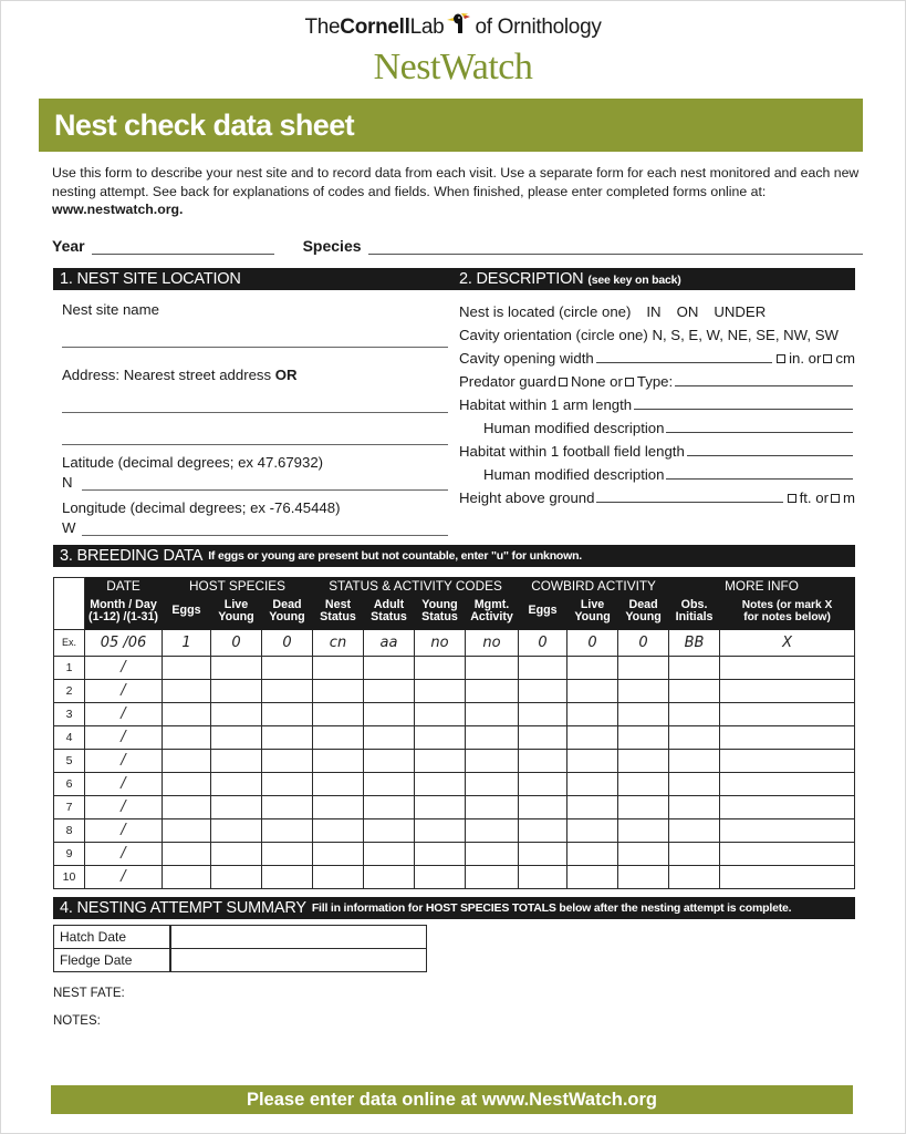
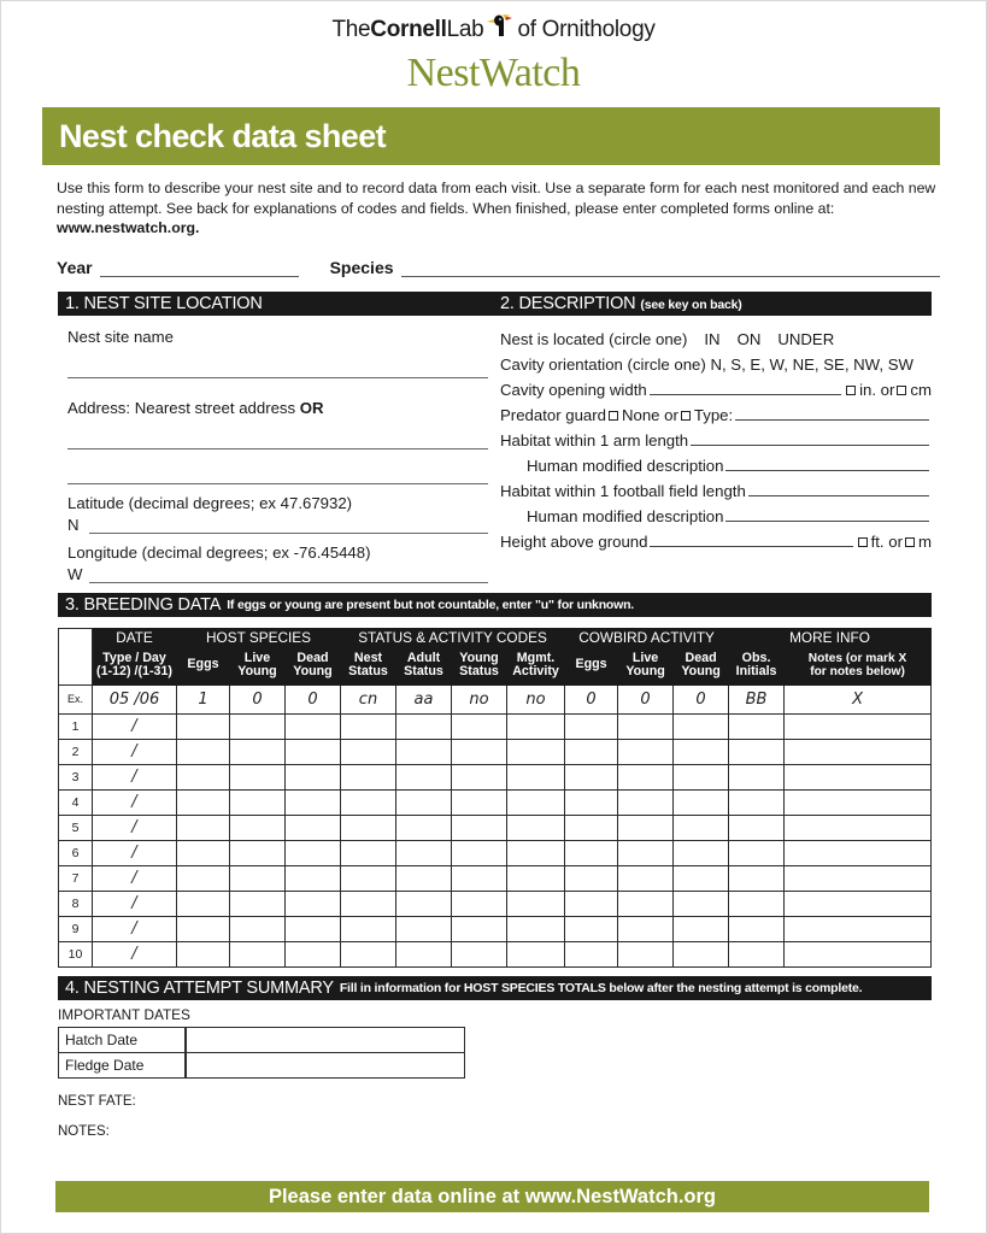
  The
  Cornell
  Lab
  of Ornithology
  NestWatch
  Nest check data sheet
  Use this form to describe your nest site and to record data from each visit. Use a separate form for each nest monitored and each new nesting attempt. See back for explanations of codes and fields. When finished, please enter completed forms online at: www.nestwatch.org.
  Year
  Species
  1. NEST SITE LOCATION
  2. DESCRIPTION
  (see key on back)
  Nest site name
  Address: Nearest street address OR
  Latitude (decimal degrees; ex 47.67932)
  N
  Longitude (decimal degrees; ex -76.45448)
  W
  Nest is located (circle one)
  IN
  ON
  UNDER
  Cavity orientation (circle one) N, S, E, W, NE, SE, NW, SW
  Cavity opening width
  in. or
  cm
  Predator guard
  None or
  Type:
  Habitat within 1 arm length
  Human modified description
  Habitat within 1 football field length
  Human modified description
  Height above ground
  ft. or
  m
  3. BREEDING DATA
  If eggs or young are present but not countable, enter "u" for unknown.
  	DATE	HOST SPECIES	STATUS & ACTIVITY CODES	COWBIRD ACTIVITY	MORE INFO
- Month / Day (1-12) /(1-31)	Eggs	Live Young	Dead Young	Nest Status	Adult Status	Young Status	Mgmt. Activity	Eggs	Live Young	Dead Young	Obs. Initials	Notes (or mark X for notes below)
+ Type / Day (1-12) /(1-31)	Eggs	Live Young	Dead Young	Nest Status	Adult Status	Young Status	Mgmt. Activity	Eggs	Live Young	Dead Young	Obs. Initials	Notes (or mark X for notes below)
  Ex.	05 /06	1	0	0	cn	aa	no	no	0	0	0	BB	X
  1	/
  2	/
  3	/
  4	/
  5	/
  6	/
  7	/
  8	/
  9	/
  10	/
  4. NESTING ATTEMPT SUMMARY
  Fill in information for HOST SPECIES TOTALS below after the nesting attempt is complete.
+ IMPORTANT DATES
  Hatch Date
  Fledge Date
  NEST FATE:
  NOTES:
  Please enter data online at www.NestWatch.org
